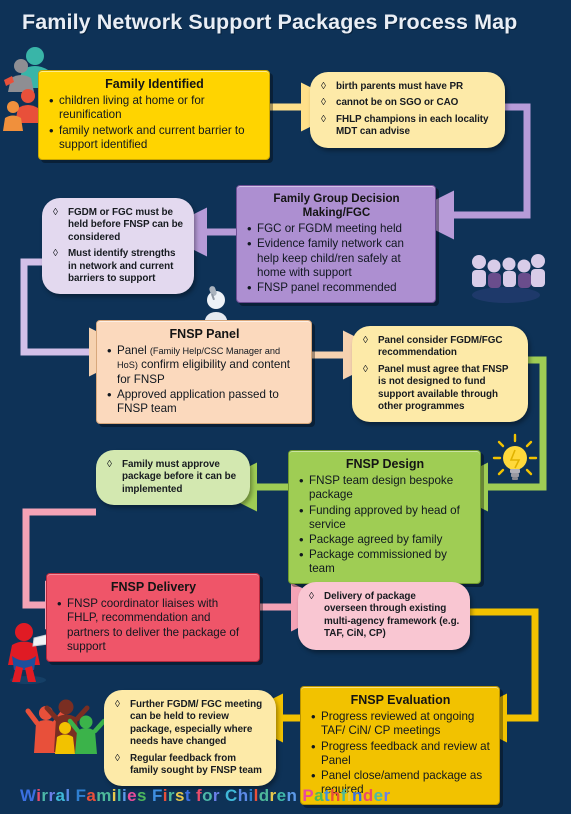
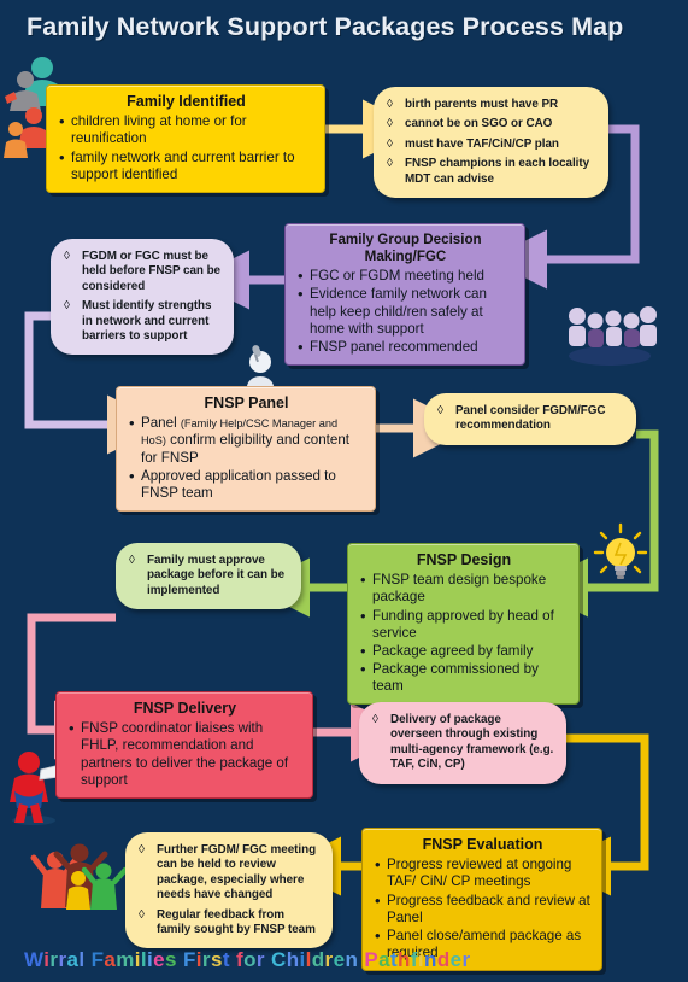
  Family Network Support Packages Process Map
  Family Identified
  children living at home or for reunification
  family network and current barrier to support identified
  birth parents must have PR
  cannot be on SGO or CAO
+ must have TAF/CiN/CP plan
- FHLP champions in each locality MDT can advise
+ FNSP champions in each locality MDT can advise
  Family Group Decision Making/FGC
  FGC or FGDM meeting held
  Evidence family network can help keep child/ren safely at home with support
  FNSP panel recommended
  FGDM or FGC must be held before FNSP can be considered
  Must identify strengths in network and current barriers to support
  FNSP Panel
  Panel (Family Help/CSC Manager and HoS) confirm eligibility and content for FNSP
  Approved application passed to FNSP team
  Panel consider FGDM/FGC recommendation
- Panel must agree that FNSP is not designed to fund support available through other programmes
  FNSP Design
  FNSP team design bespoke package
  Funding approved by head of service
  Package agreed by family
  Package commissioned by team
  Family must approve package before it can be implemented
  FNSP Delivery
  FNSP coordinator liaises with FHLP, recommendation and partners to deliver the package of support
  Delivery of package overseen through existing multi-agency framework (e.g. TAF, CiN, CP)
  FNSP Evaluation
  Progress reviewed at ongoing TAF/ CiN/ CP meetings
  Progress feedback and review at Panel
  Panel close/amend package as required
  Further FGDM/ FGC meeting can be held to review package, especially where needs have changed
  Regular feedback from family sought by FNSP team
  Wirral Families First for Children Pathfinder
